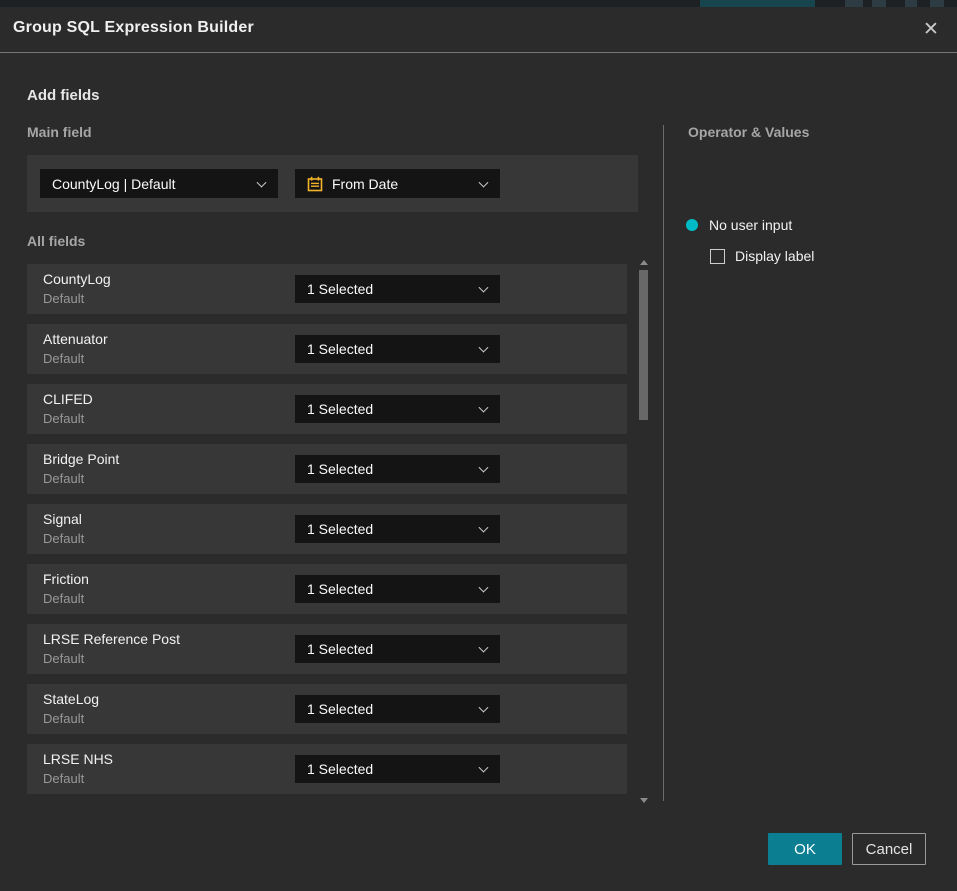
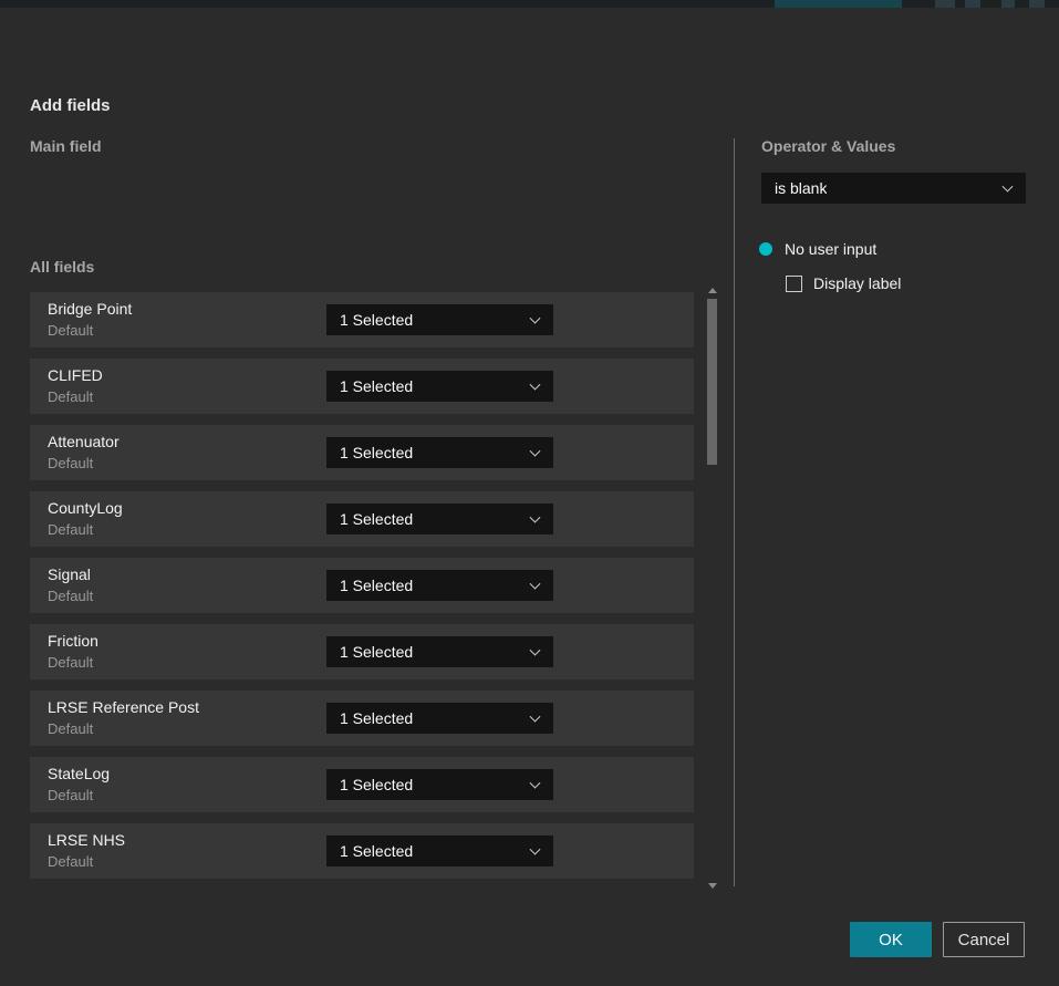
- Group SQL Expression Builder
- ✕
  Add fields
  Main field
- CountyLog | Default
- From Date
  All fields
- CountyLog
+ Bridge Point
  Default
  1 Selected
- Attenuator
+ CLIFED
  Default
  1 Selected
- CLIFED
+ Attenuator
  Default
  1 Selected
- Bridge Point
+ CountyLog
  Default
  1 Selected
  Signal
  Default
  1 Selected
  Friction
  Default
  1 Selected
  LRSE Reference Post
  Default
  1 Selected
  StateLog
  Default
  1 Selected
  LRSE NHS
  Default
  1 Selected
  Operator & Values
+ is blank
  No user input
  Display label
  OK
  Cancel
